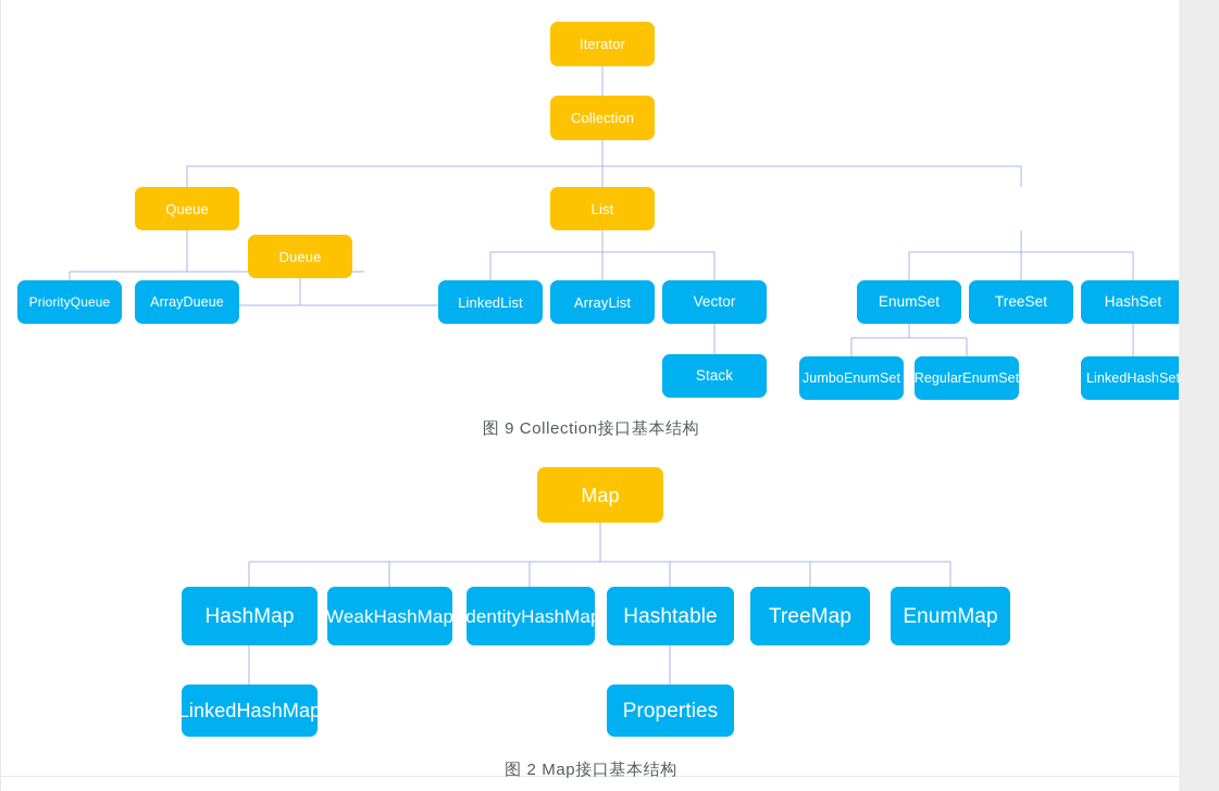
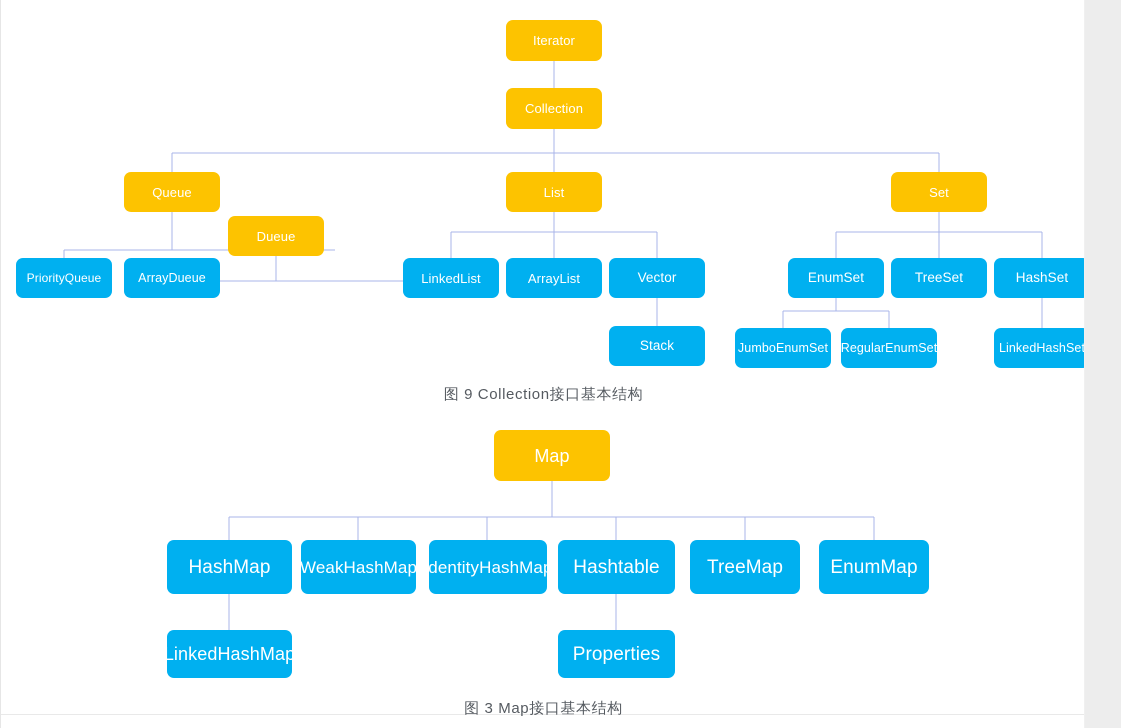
  Iterator
  Collection
  Queue
  List
+ Set
  Dueue
  PriorityQueue
  ArrayDueue
  LinkedList
  ArrayList
  Vector
  Stack
  EnumSet
  TreeSet
  HashSet
  JumboEnumSet
  RegularEnumSet
  LinkedHashSet
  图 9 Collection接口基本结构
  Map
  HashMap
  WeakHashMap
  dentityHashMa
  Hashtable
  TreeMap
  EnumMap
  LinkedHashMap
  Properties
- 图 2 Map接口基本结构
+ 图 3 Map接口基本结构
